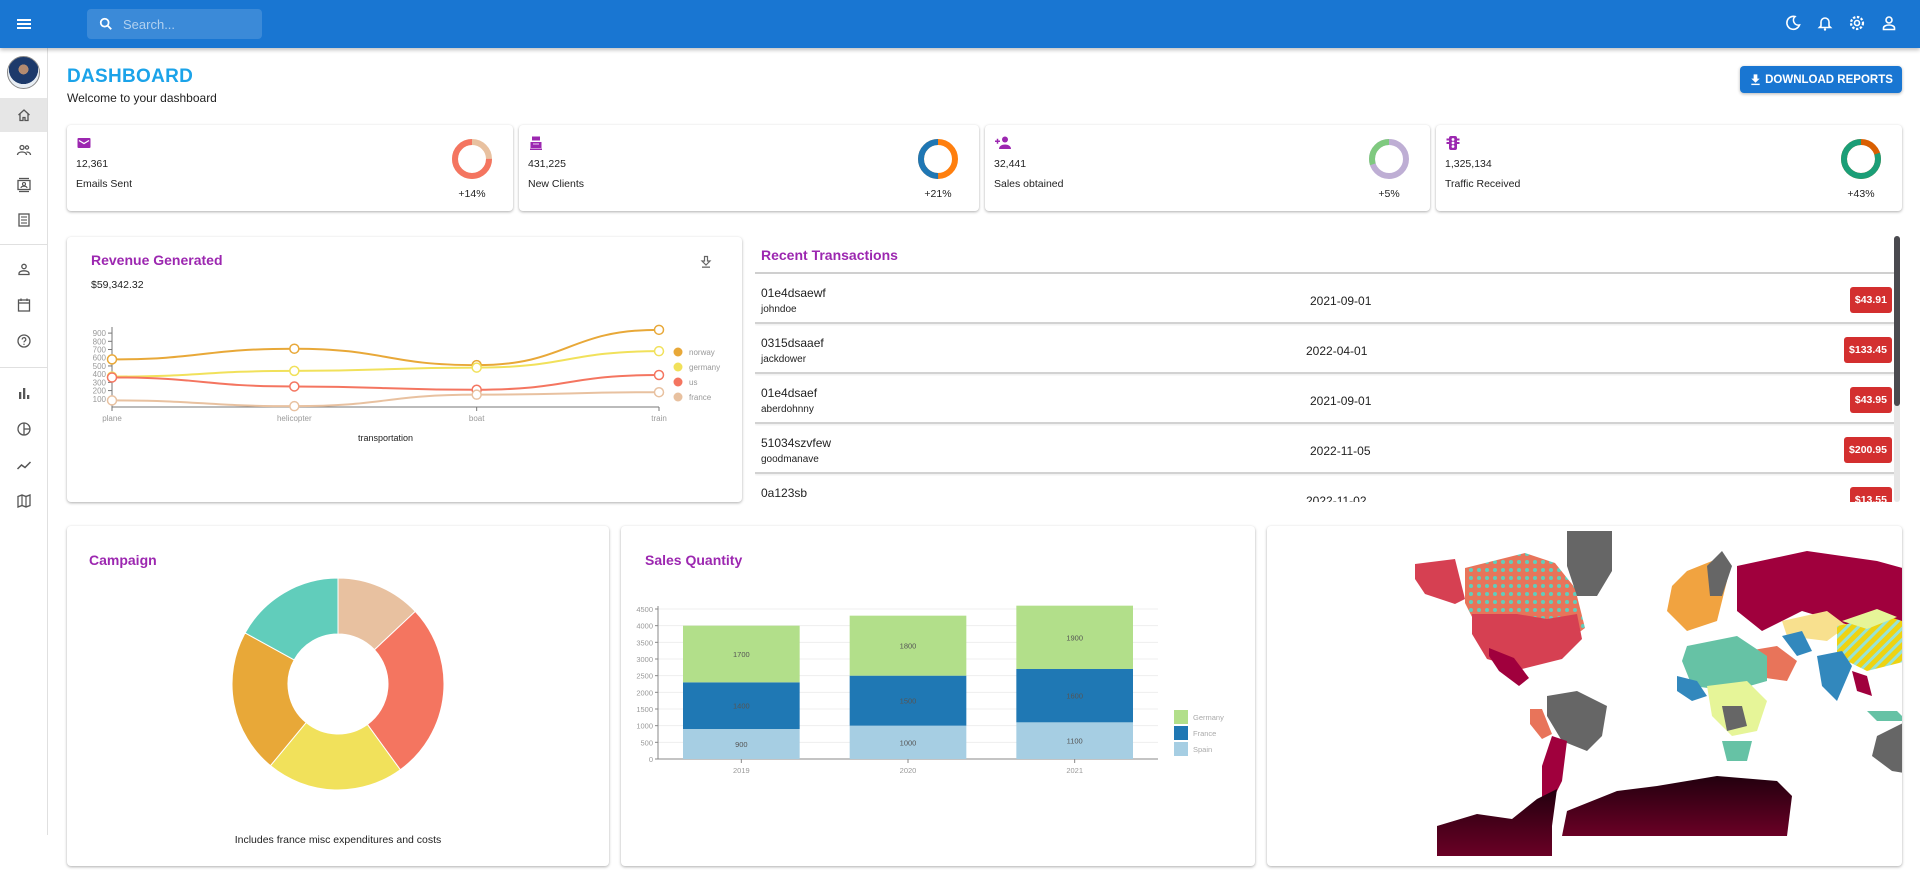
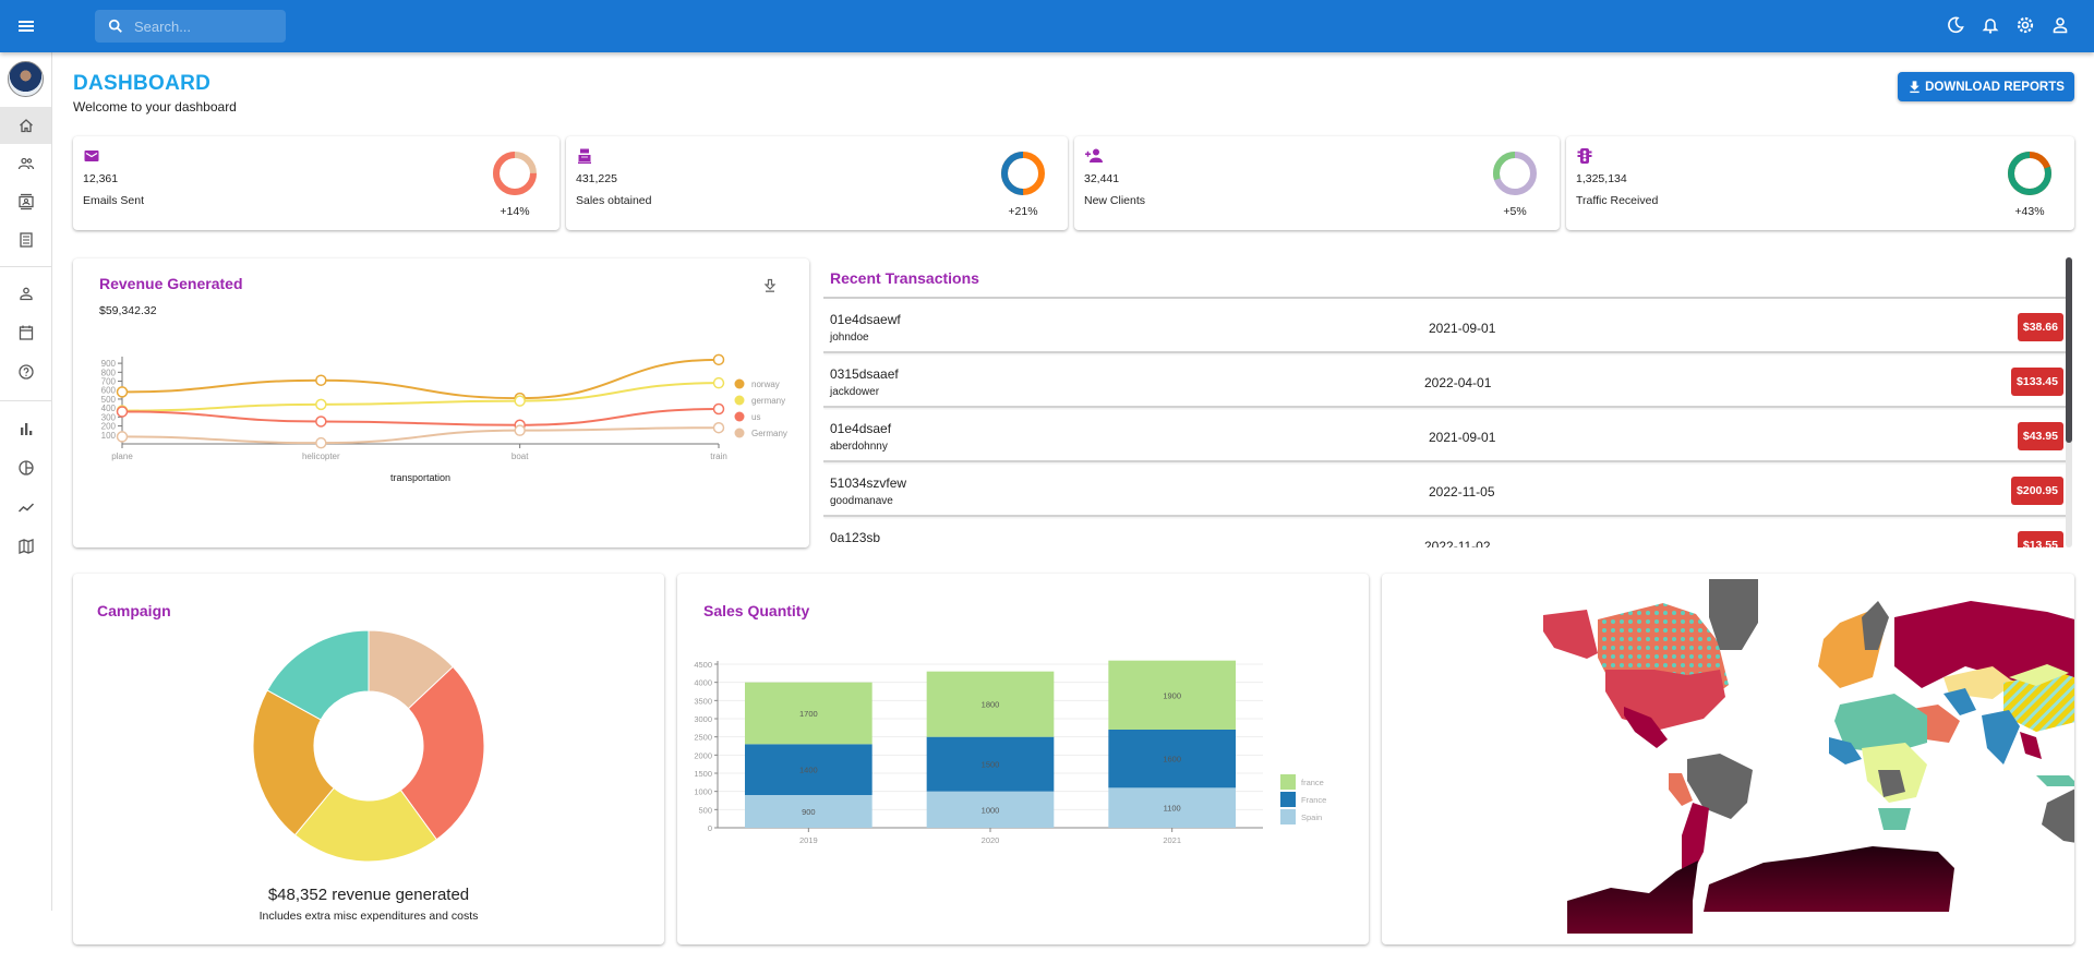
  Search...
  DASHBOARD
  Welcome to your dashboard
  DOWNLOAD REPORTS
  12,361
  Emails Sent
  +14%
  431,225
- New Clients
+ Sales obtained
  +21%
  32,441
- Sales obtained
+ New Clients
  +5%
  1,325,134
  Traffic Received
  +43%
  Revenue Generated
  $59,342.32
  100
  200
  300
  400
  500
  600
  700
  800
  900
  plane
  helicopter
  boat
  train
  transportation
  norway
  germany
  us
- france
+ Germany
  Recent Transactions
  01e4dsaewf
  johndoe
  2021-09-01
- $43.91
+ $38.66
  0315dsaaef
  jackdower
  2022-04-01
  $133.45
  01e4dsaef
  aberdohnny
  2021-09-01
  $43.95
  51034szvfew
  goodmanave
  2022-11-05
  $200.95
  0a123sb
  2022-11-02
  $13.55
  Campaign
+ $48,352 revenue generated
- Includes france misc expenditures and costs
+ Includes extra misc expenditures and costs
  Sales Quantity
  0
  500
  1000
  1500
  2000
  2500
  3000
  3500
  4000
  4500
  900
  1400
  1700
  2019
  1000
  1500
  1800
  2020
  1100
  1600
  1900
  2021
- Germany
+ france
  France
  Spain
